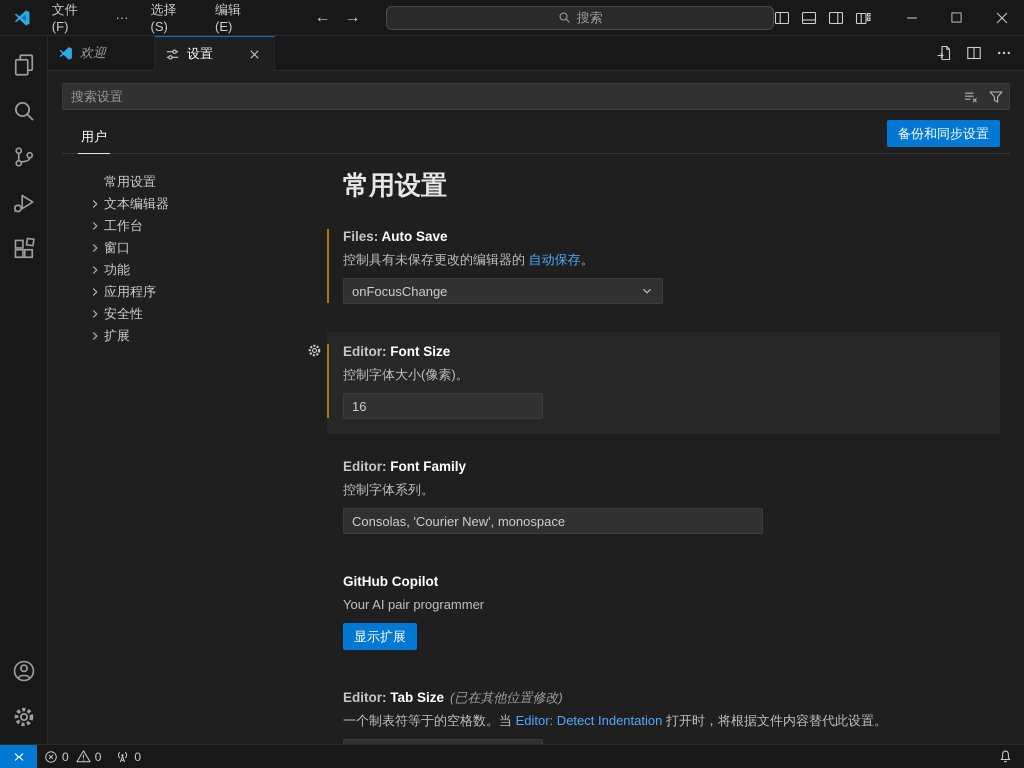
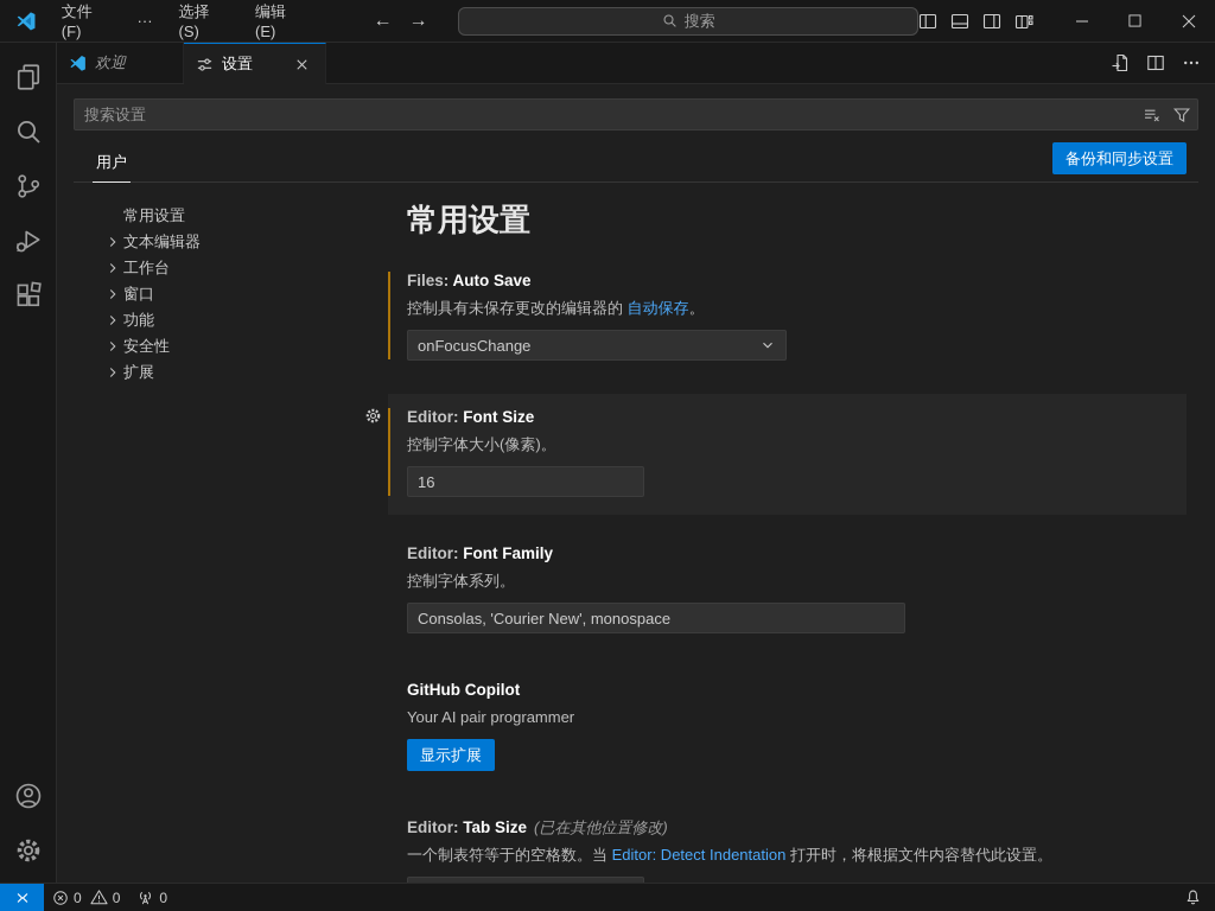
  文件(F)
  ···
  选择(S)
  编辑(E)
  ←
  →
  搜索
  欢迎
  设置
  搜索设置
  用户
  备份和同步设置
  常用设置
  文本编辑器
  工作台
  窗口
  功能
- 应用程序
  安全性
  扩展
  常用设置
  Files: Auto Save
  控制具有未保存更改的编辑器的 自动保存。
  onFocusChange
  Editor: Font Size
  控制字体大小(像素)。
  16
  Editor: Font Family
  控制字体系列。
  Consolas, 'Courier New', monospace
  GitHub Copilot
  Your AI pair programmer
  显示扩展
  Editor: Tab Size (已在其他位置修改)
  一个制表符等于的空格数。当 Editor: Detect Indentation 打开时，将根据文件内容替代此设置。
  0
  0
  0
